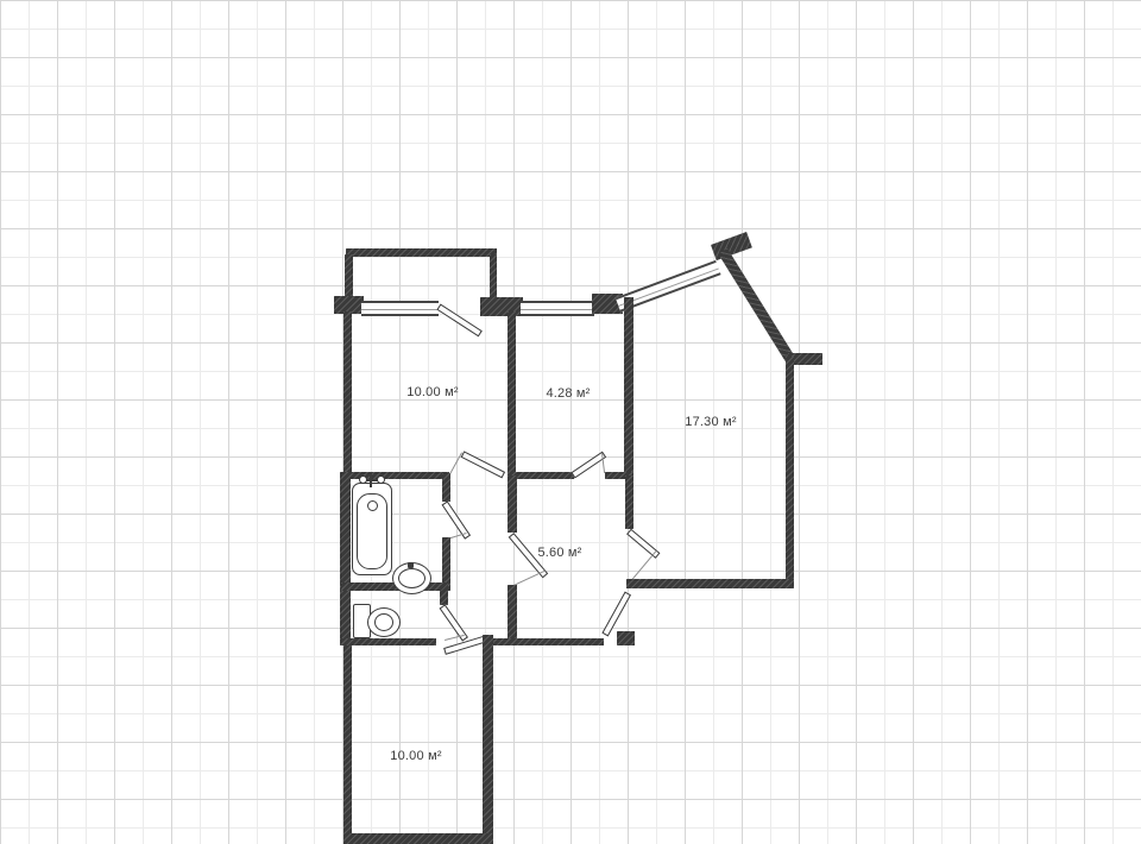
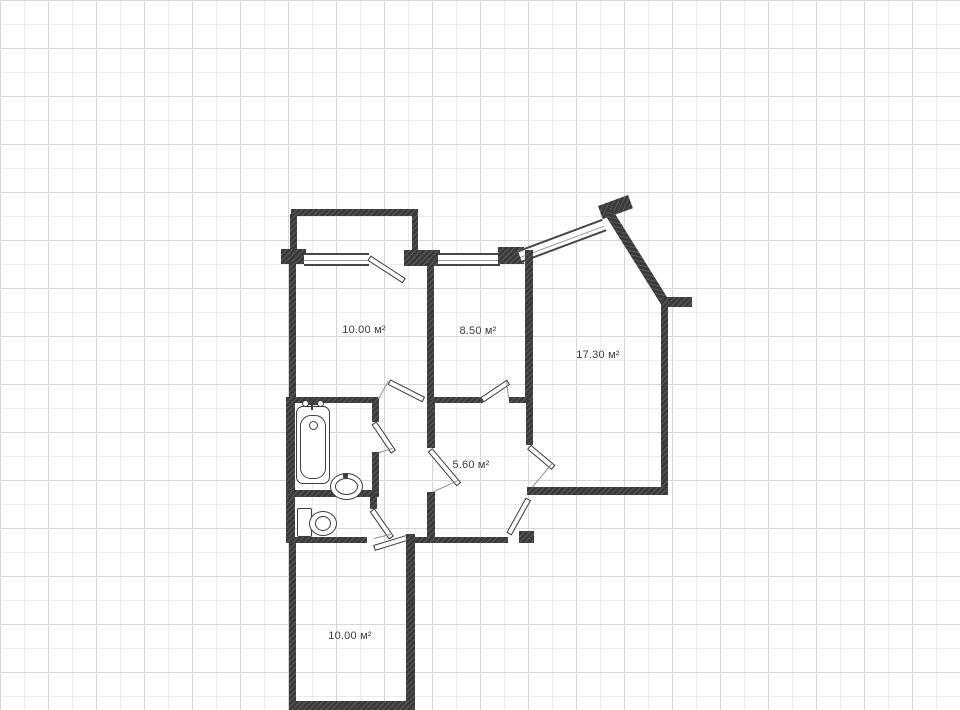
  10.00 м²
- 4.28 м²
+ 8.50 м²
  17.30 м²
  5.60 м²
  10.00 м²
